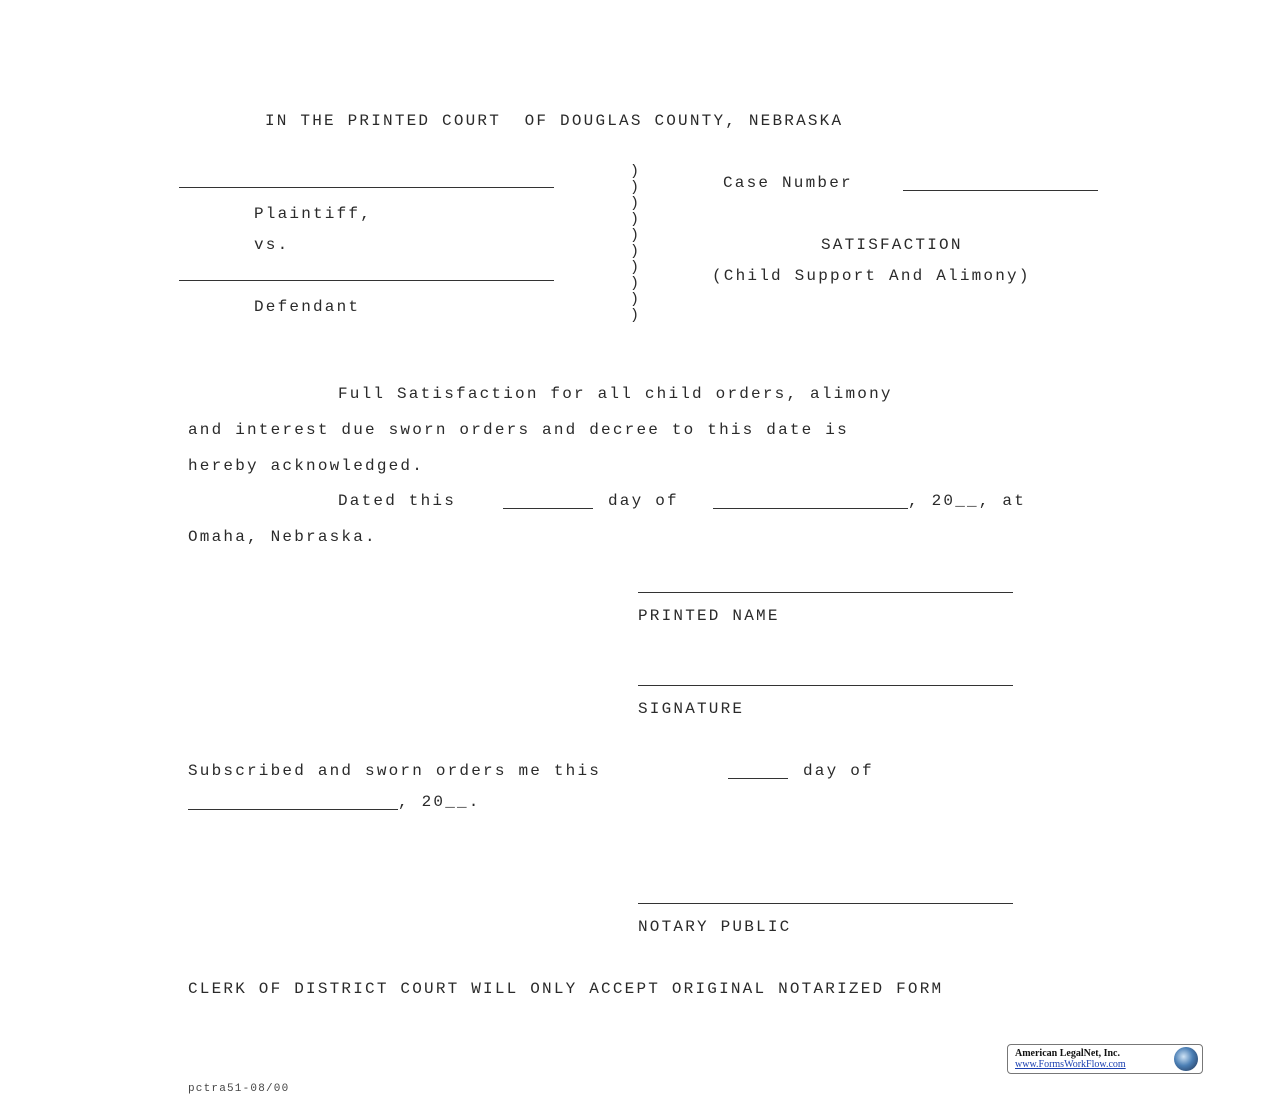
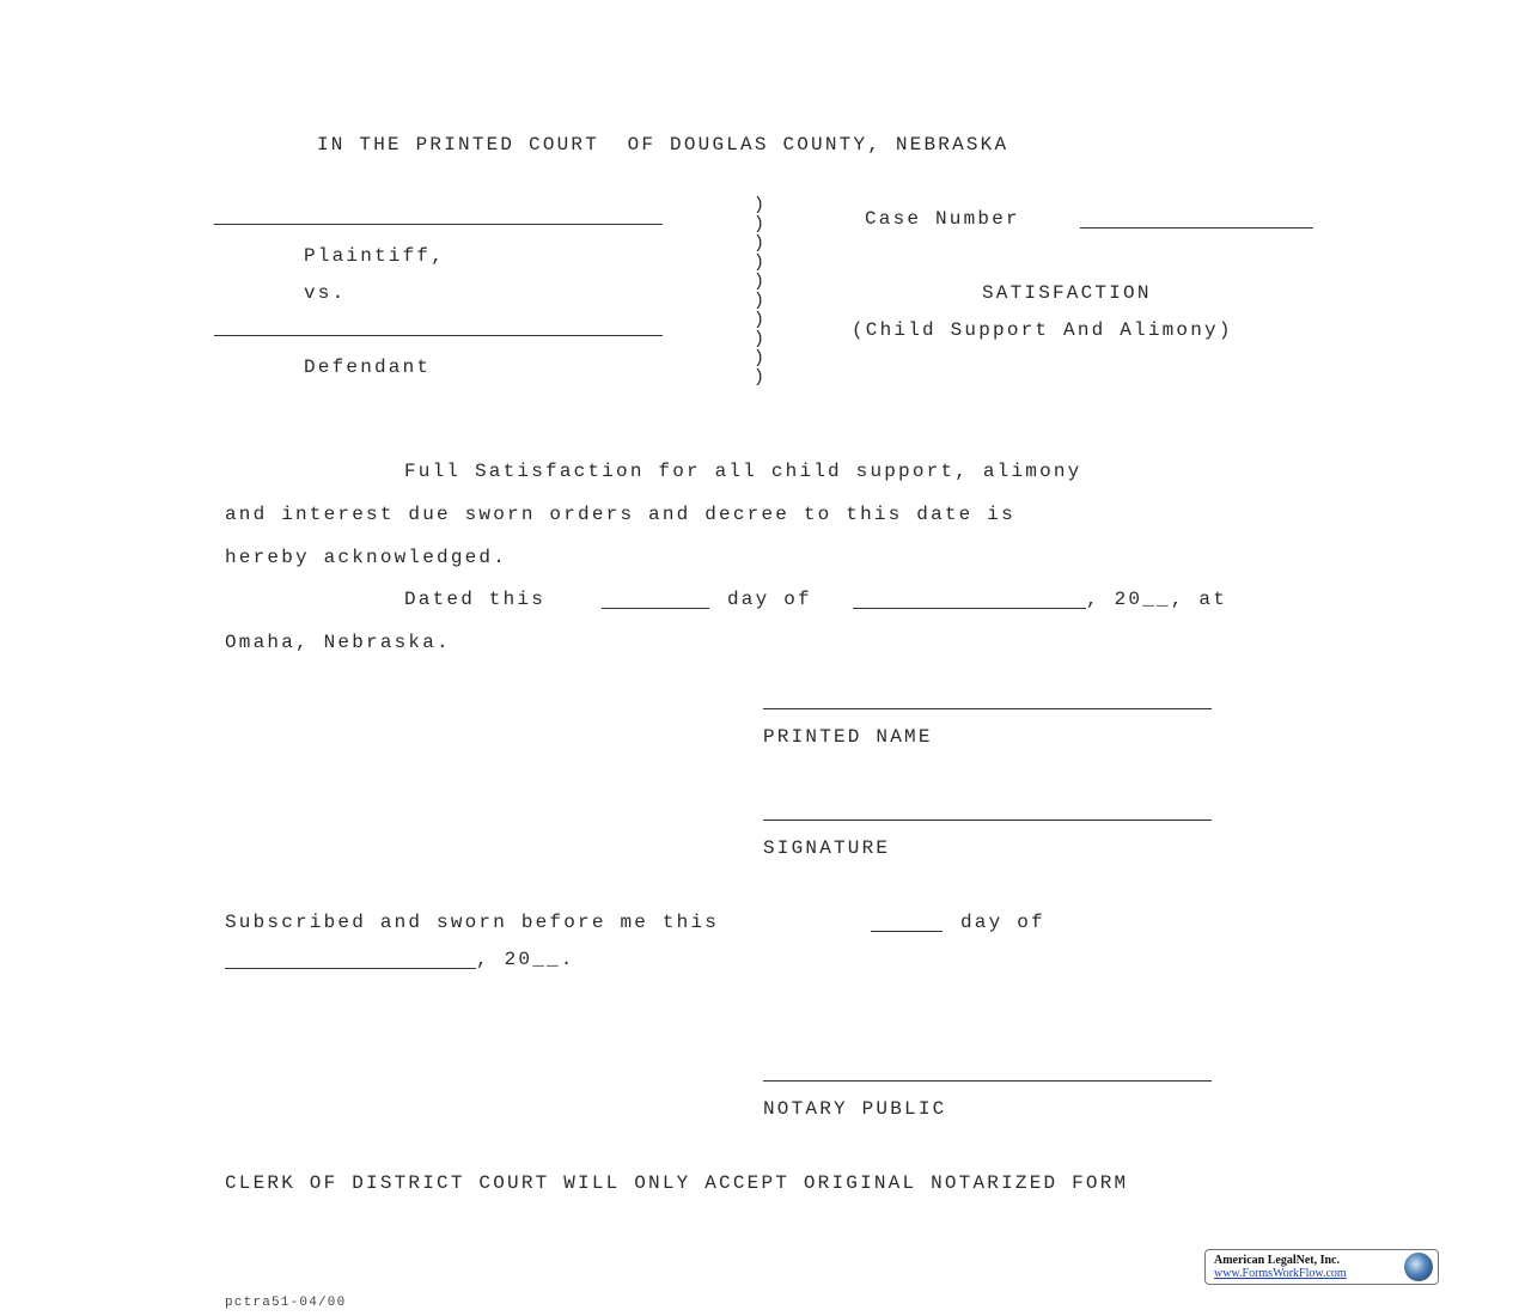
  IN THE PRINTED COURT OF DOUGLAS COUNTY, NEBRASKA
  Plaintiff,
  vs.
  Defendant
  )
  )
  )
  )
  )
  )
  )
  )
  )
  )
  Case Number
  SATISFACTION
  (Child Support And Alimony)
- Full Satisfaction for all child orders, alimony
+ Full Satisfaction for all child support, alimony
  and interest due sworn orders and decree to this date is
  hereby acknowledged.
  Dated this
  day of
  , 20__, at
  Omaha, Nebraska.
  PRINTED NAME
  SIGNATURE
- Subscribed and sworn orders me this
+ Subscribed and sworn before me this
  day of
  , 20__.
  NOTARY PUBLIC
  CLERK OF DISTRICT COURT WILL ONLY ACCEPT ORIGINAL NOTARIZED FORM
  American LegalNet, Inc.
  www.FormsWorkFlow.com
- pctra51-08/00
+ pctra51-04/00
